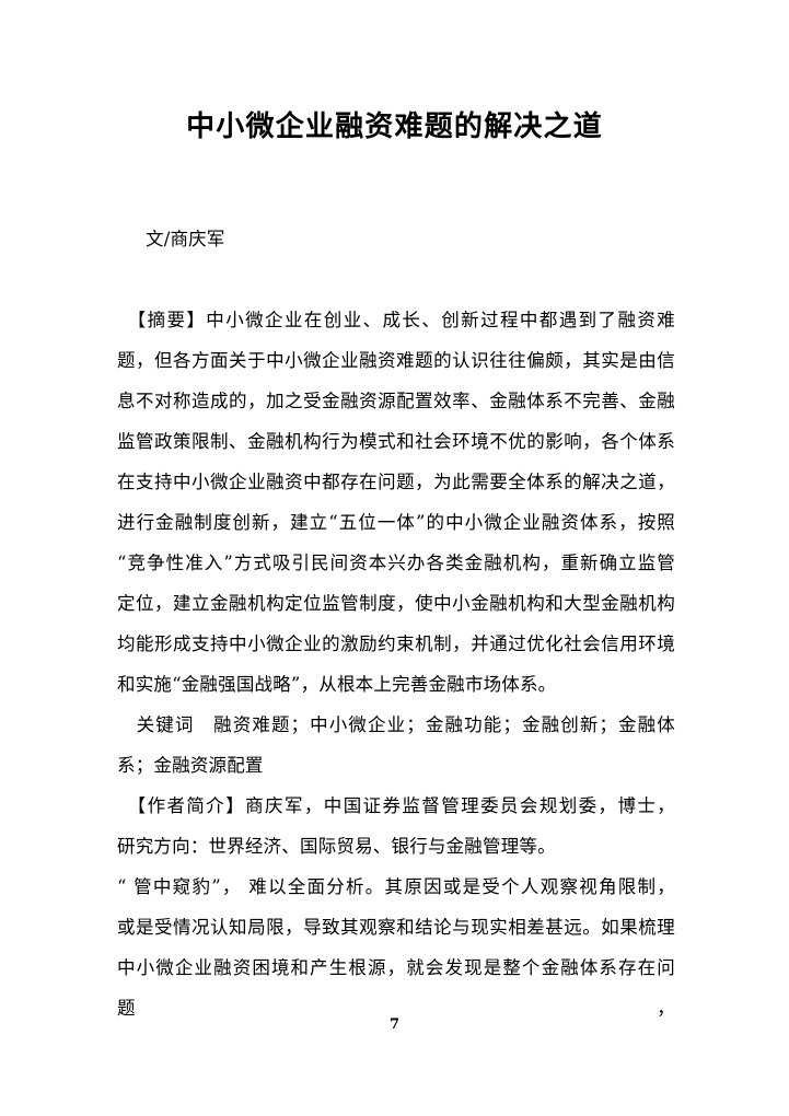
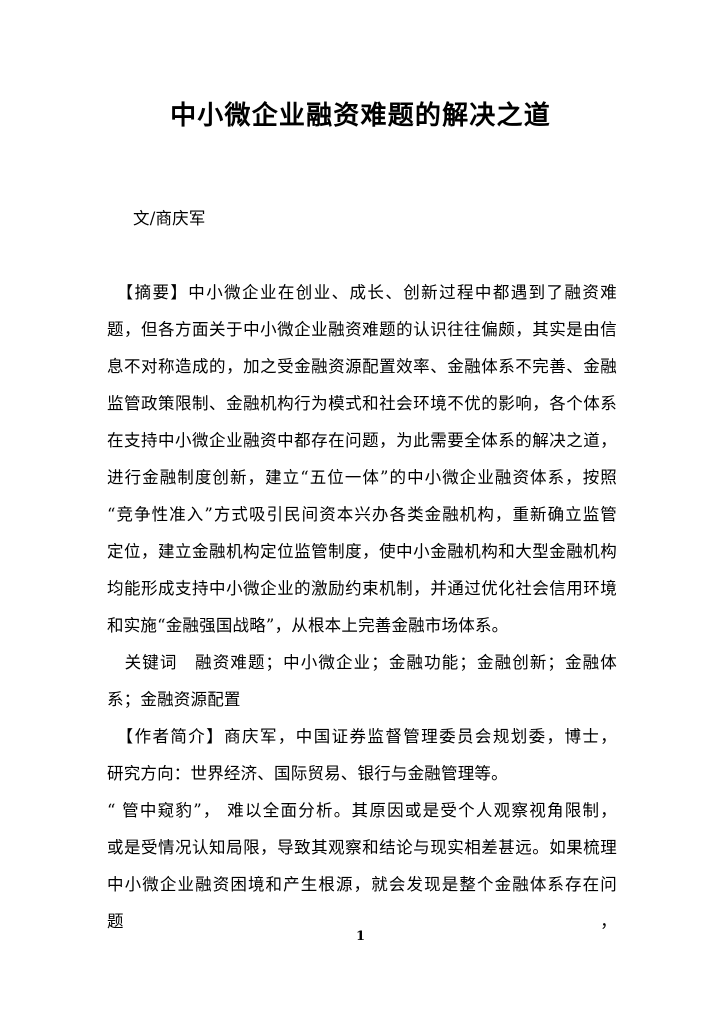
  中小微企业融资难题的解决之道
  文/商庆军
  【摘要】中小微企业在创业、成长、创新过程中都遇到了融资难
  题，但各方面关于中小微企业融资难题的认识往往偏颇，其实是由信
  息不对称造成的，加之受金融资源配置效率、金融体系不完善、金融
  监管政策限制、金融机构行为模式和社会环境不优的影响，各个体系
  在支持中小微企业融资中都存在问题，为此需要全体系的解决之道，
  进行金融制度创新，建立“五位一体”的中小微企业融资体系，按照
  “竞争性准入”方式吸引民间资本兴办各类金融机构，重新确立监管
  定位，建立金融机构定位监管制度，使中小金融机构和大型金融机构
  均能形成支持中小微企业的激励约束机制，并通过优化社会信用环境
  和实施“金融强国战略”，从根本上完善金融市场体系。
  关键词 融资难题；中小微企业；金融功能；金融创新；金融体
  系；金融资源配置
  【作者简介】商庆军，中国证券监督管理委员会规划委，博士，
  研究方向：世界经济、国际贸易、银行与金融管理等。
  “ 管中窥豹”， 难以全面分析。其原因或是受个人观察视角限制，
  或是受情况认知局限，导致其观察和结论与现实相差甚远。如果梳理
  中小微企业融资困境和产生根源，就会发现是整个金融体系存在问题，
- 7
+ 1
